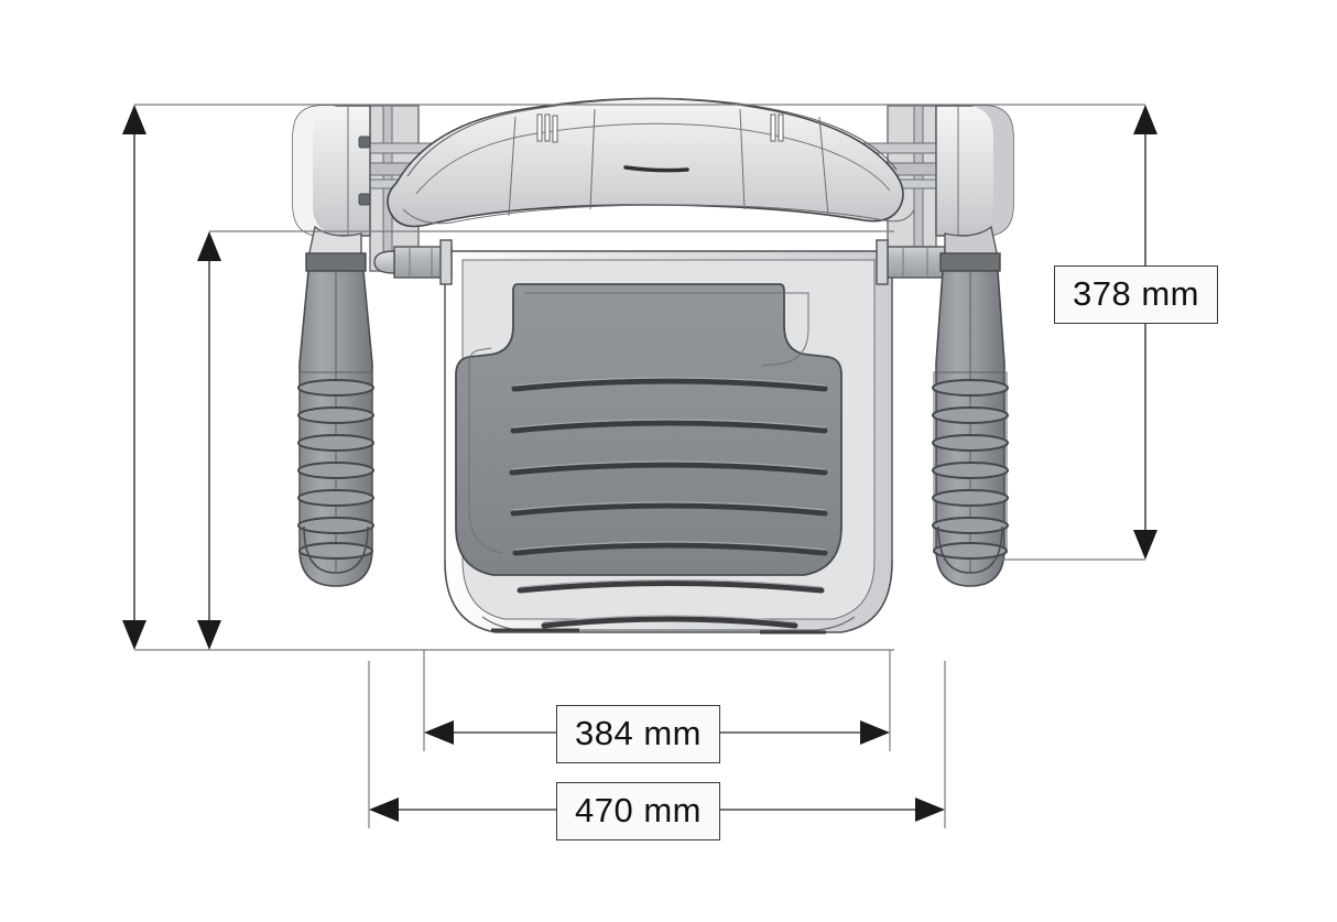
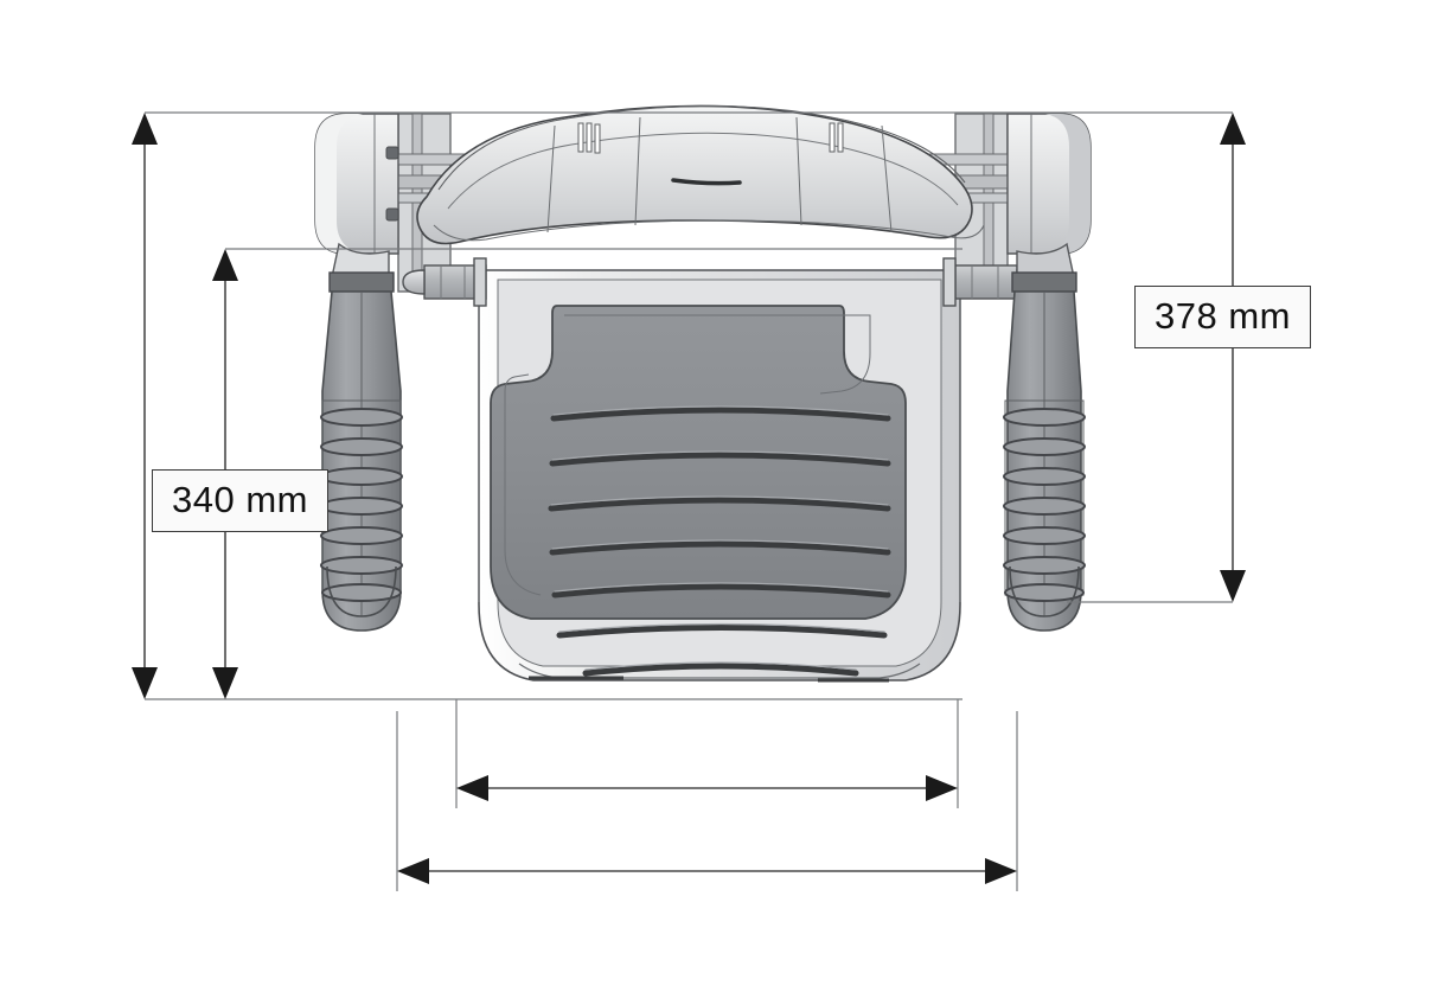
+ 340 mm
  378 mm
- 384 mm
- 470 mm
